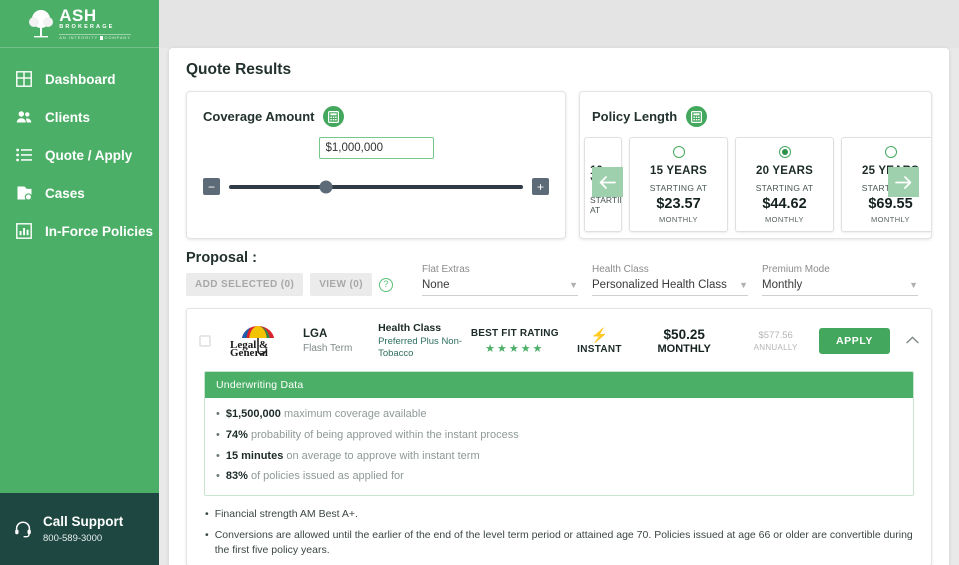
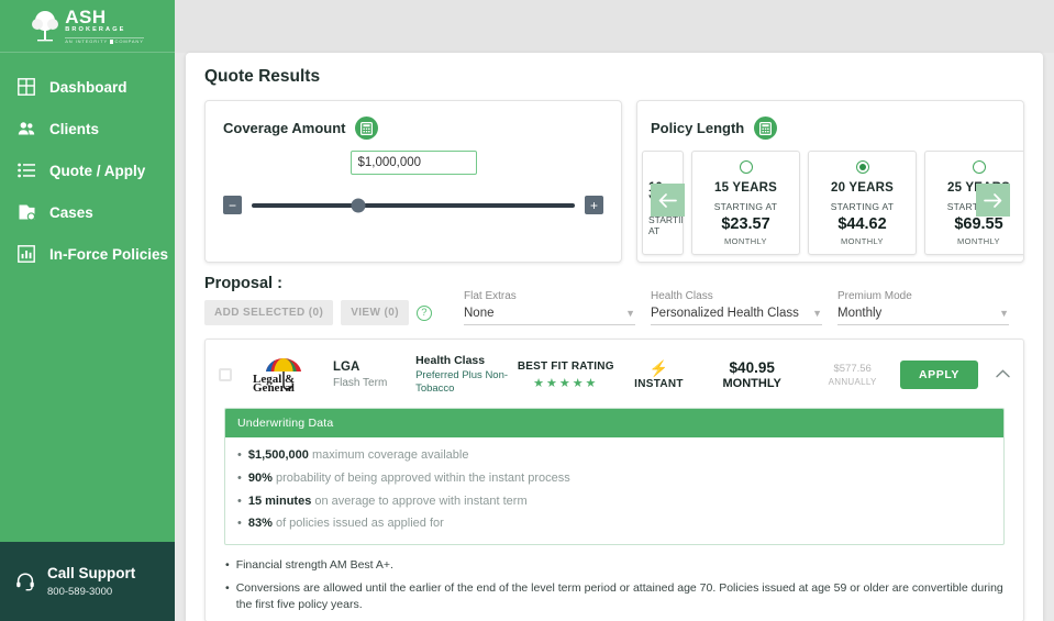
  ASH
  Dashboard
  Clients
  Quote / Apply
  Cases
  In-Force Policies
  Call Support
  800-589-3000
  Quote Results
  Coverage Amount
  $1,000,000
  −
  +
  Policy Length
  STARTI AT
  15 YEARS
  STARTING AT
  $23.57
  MONTHLY
  20 YEARS
  STARTING AT
  $44.62
  MONTHLY
  $69.55
  MONTHLY
  Proposal :
  ADD SELECTED (0)
  VIEW (0)
  ?
  Flat Extras
  None
  ▼
  Health Class
  Personalized Health Class
  ▼
  Premium Mode
  Monthly
  ▼
  Legal &
  General
  LGA
  Flash Term
  Health Class
  Preferred Plus Non-Tobacco
  BEST FIT RATING
  ★★★★★
  ⚡
  INSTANT
- $50.25
+ $40.95
  MONTHLY
  $577.56
  ANNUALLY
  APPLY
  Underwriting Data
  •
  $1,500,000 maximum coverage available
  •
- 74% probability of being approved within the instant process
+ 90% probability of being approved within the instant process
  •
  15 minutes on average to approve with instant term
  •
  83% of policies issued as applied for
  •
  Financial strength AM Best A+.
  •
- Conversions are allowed until the earlier of the end of the level term period or attained age 70. Policies issued at age 66 or older are convertible during the first five policy years.
+ Conversions are allowed until the earlier of the end of the level term period or attained age 70. Policies issued at age 59 or older are convertible during the first five policy years.
